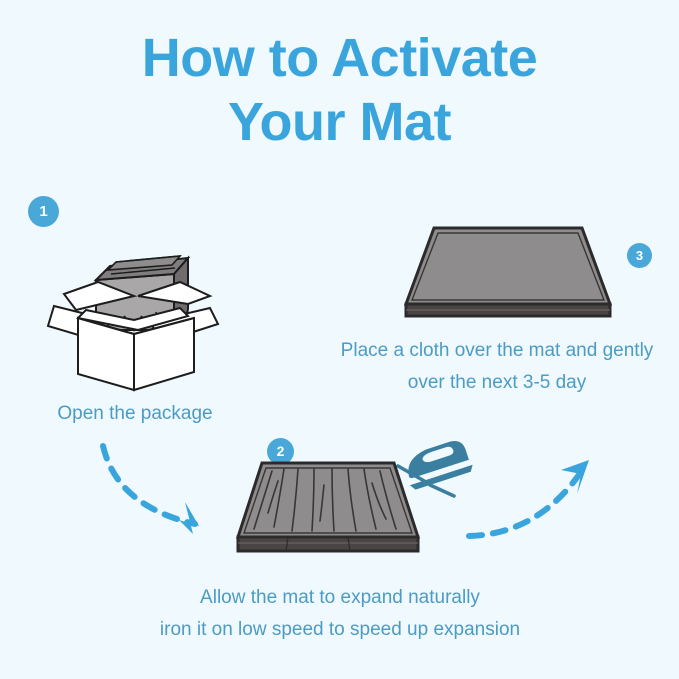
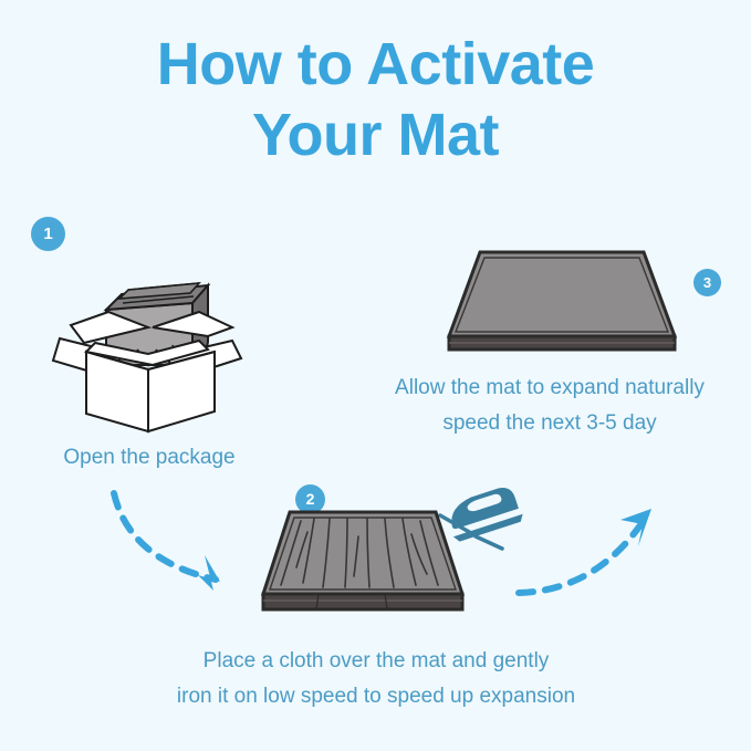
  How to Activate
  Your Mat
  1
  Open the package
  3
- Place a cloth over the mat and gently
+ Allow the mat to expand naturally
- over the next 3-5 day
+ speed the next 3-5 day
  2
- Allow the mat to expand naturally
+ Place a cloth over the mat and gently
  iron it on low speed to speed up expansion
